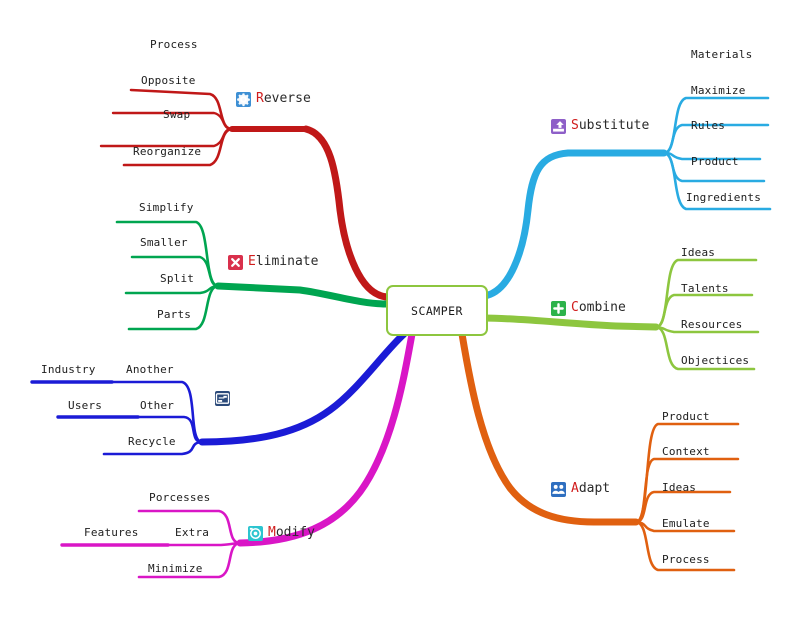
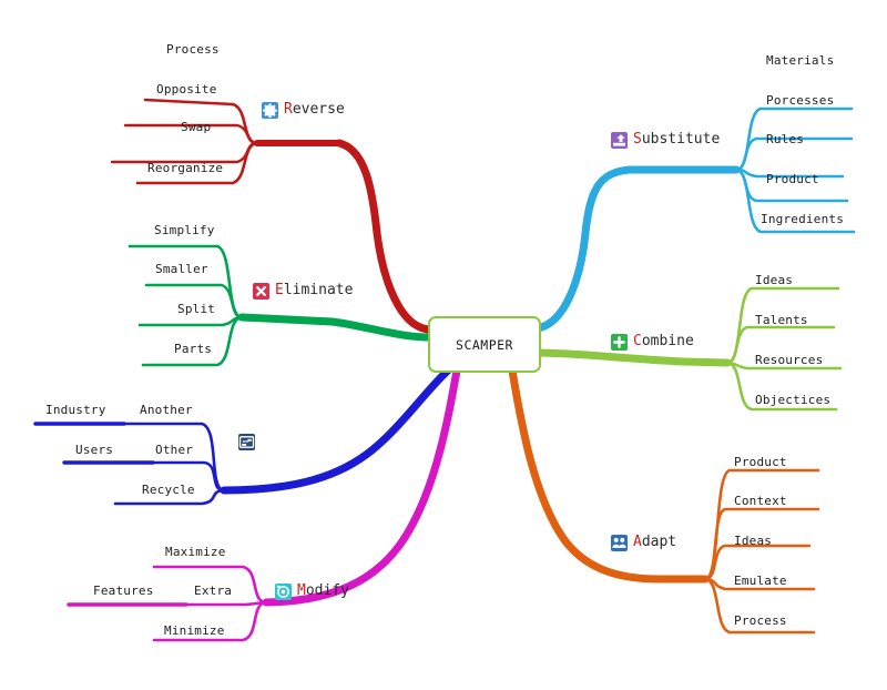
  SCAMPER
  Reverse
  Eliminate
  Modify
  Substitute
  Combine
  Adapt
  Process
  Opposite
  Swap
  Reorganize
  Simplify
  Smaller
  Split
  Parts
  Another
  Industry
  Other
  Users
  Recycle
- Porcesses
+ Maximize
  Extra
  Features
  Minimize
  Materials
- Maximize
+ Porcesses
  Rules
  Product
  Ingredients
  Ideas
  Talents
  Resources
  Objectices
  Product
  Context
  Ideas
  Emulate
  Process
